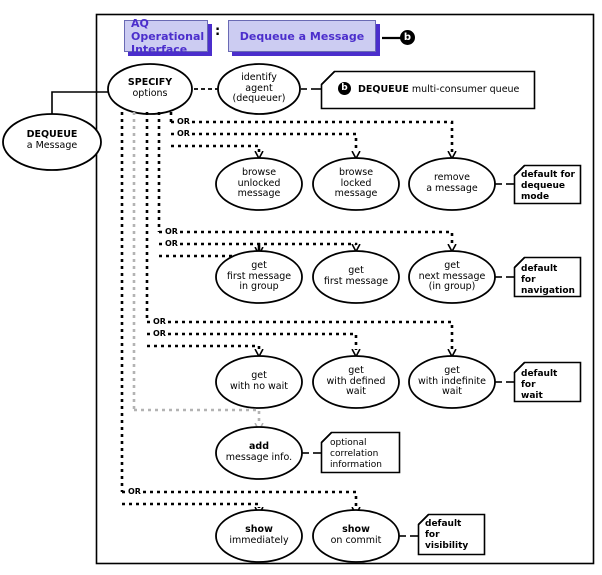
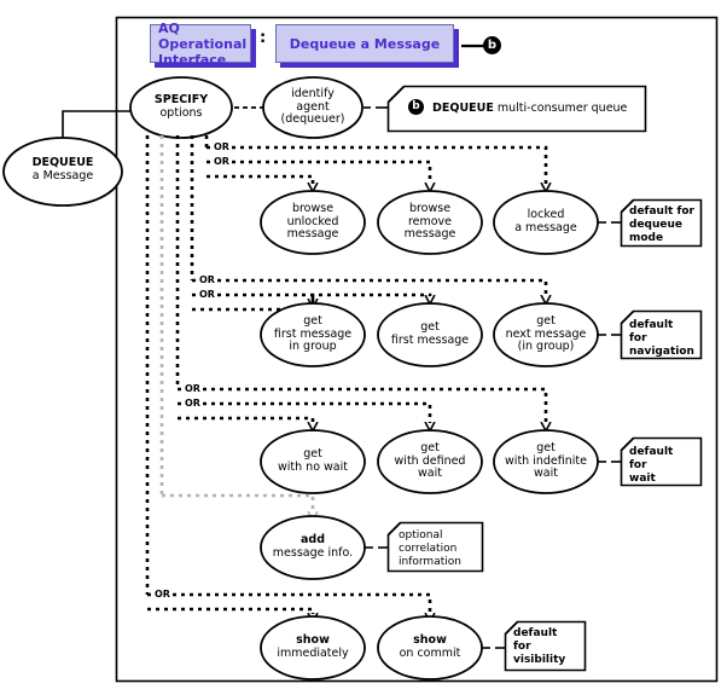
  AQ Operational Interface
  :
  Dequeue a Message
  b
  DEQUEUE
  a Message
  SPECIFY
  options
  identify
  agent
  (dequeuer)
  b
  DEQUEUE multi-consumer queue
  browse
  unlocked
  message
  browse
- locked
+ remove
  message
- remove
+ locked
  a message
  default for
  dequeue
  mode
  get
  first message
  in group
  get
  first message
  get
  next message
  (in group)
  default
  for
  navigation
  get
  with no wait
  get
  with defined
  wait
  get
  with indefinite
  wait
  default
  for
  wait
  add
  message info.
  optional
  correlation
  information
  show
  immediately
  show
  on commit
  default
  for
  visibility
  OR
  OR
  OR
  OR
  OR
  OR
  OR
